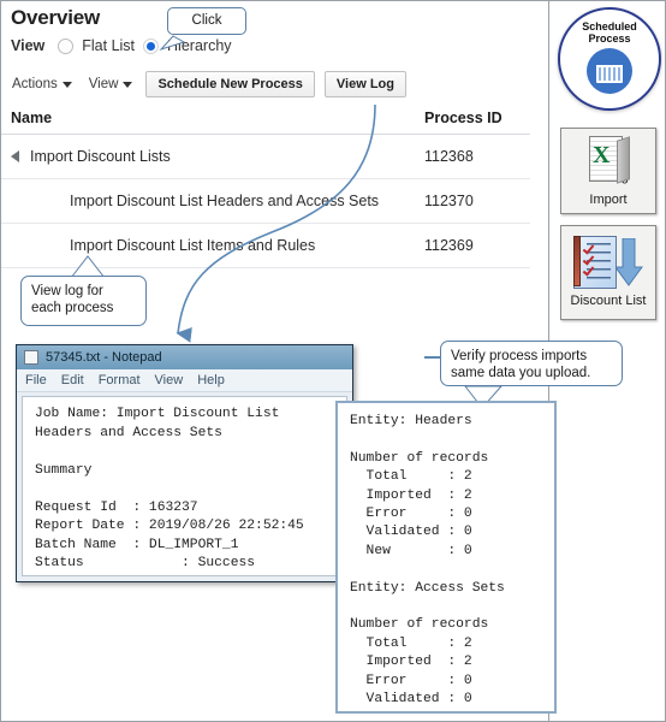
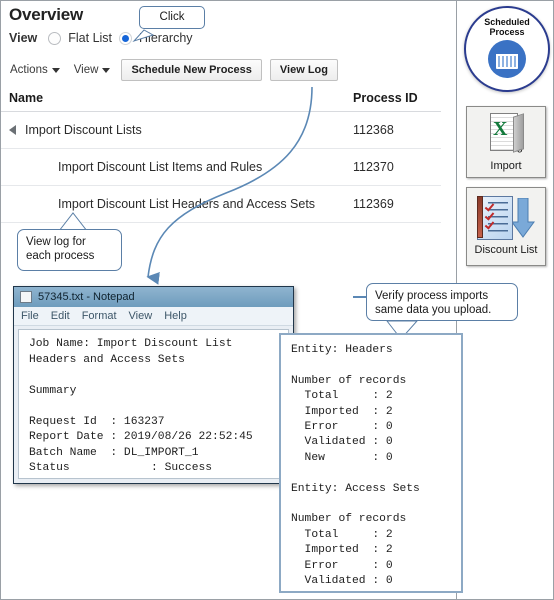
  Overview
  View
  Flat List
  ierarchy
  Actions
  View
  Schedule New Process
  View Log
  Name
  Process ID
  Import Discount Lists
  112368
- Import Discount List Headers and Access Sets
+ Import Discount List Items and Rules
  112370
- Import Discount List Items and Rules
+ Import Discount List Headers and Access Sets
  112369
  Scheduled
  Process
  X
  Import
  Discount List
  Click
  View log for
  each process
  Verify process imports
  same data you upload.
  57345.txt - Notepad
  File
  Edit
  Format
  View
  Help
  Job Name: Import Discount List
  Headers and Access Sets
  Summary
  Request Id : 163237
  Report Date : 2019/08/26 22:52:45
  Batch Name : DL_IMPORT_1
  Status : Success
  Entity: Headers
  Number of records
  Total : 2
  Imported : 2
  Error : 0
  Validated : 0
  New : 0
  Entity: Access Sets
  Number of records
  Total : 2
  Imported : 2
  Error : 0
  Validated : 0
